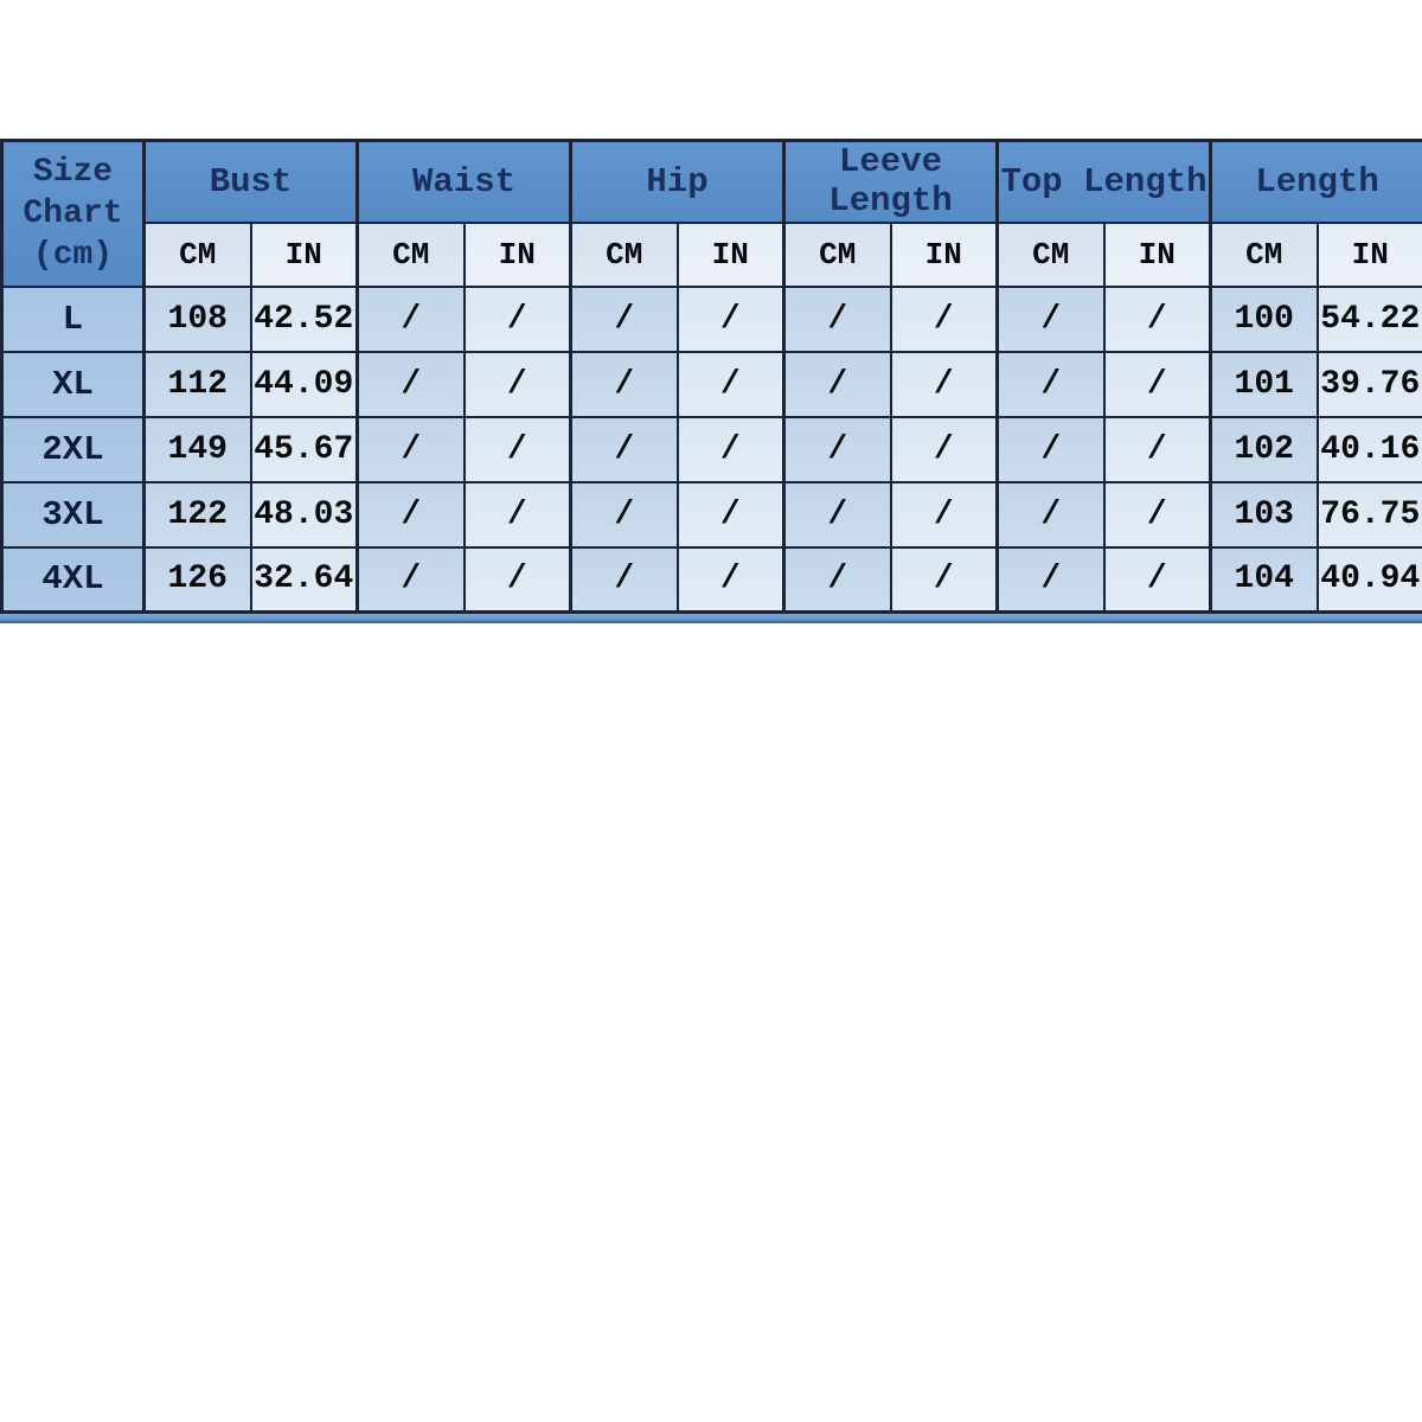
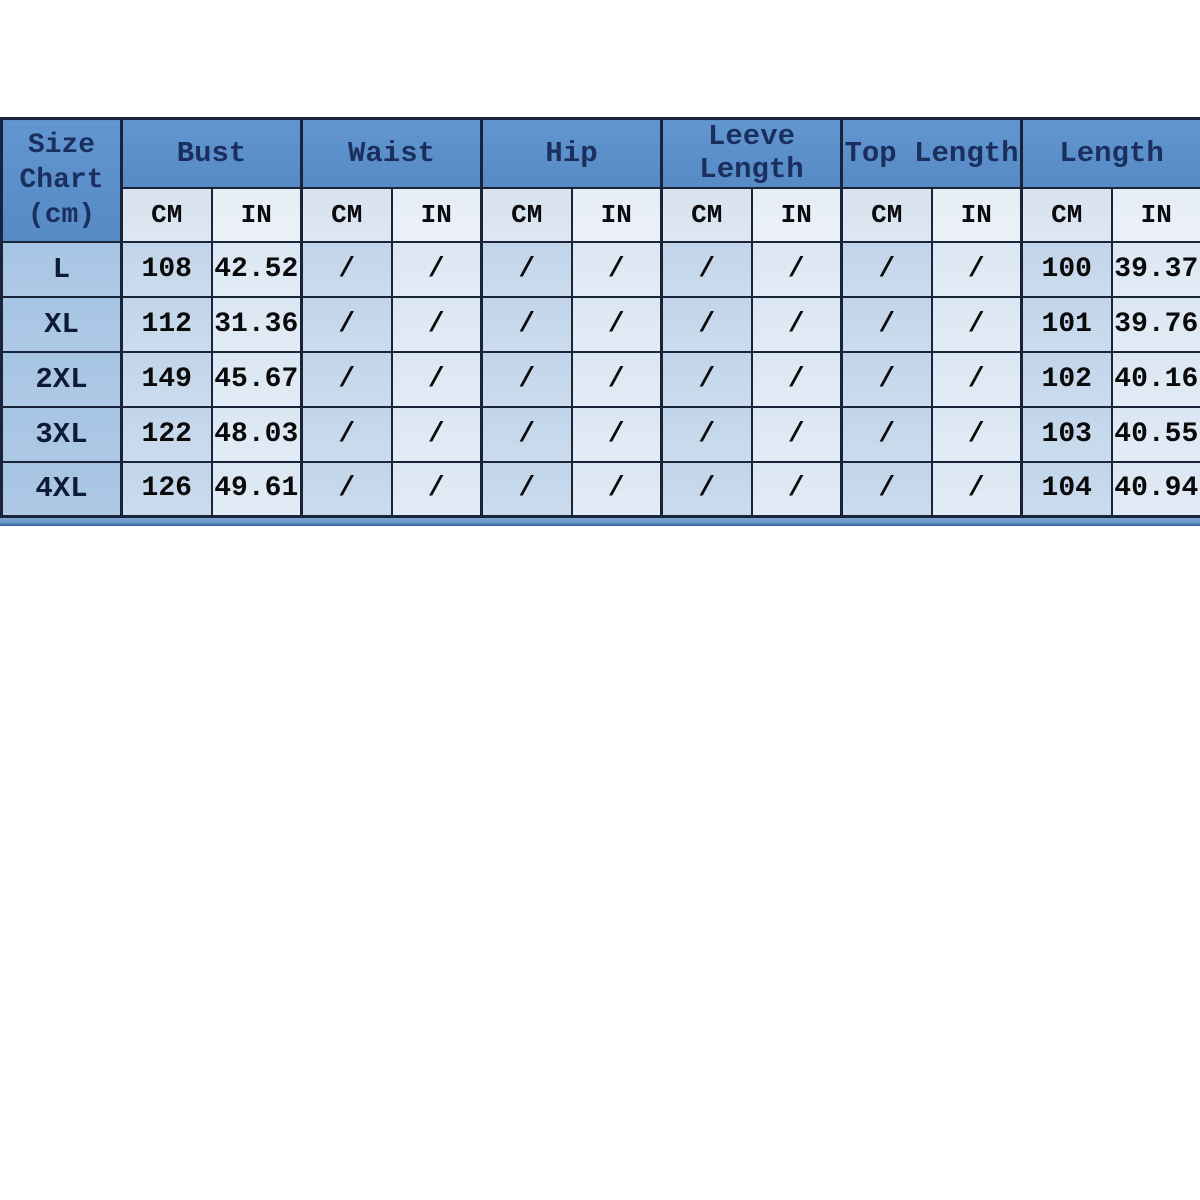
  Size Chart (cm)	Bust	Waist	Hip	Leeve Length	Top Length	Length
  CM	IN	CM	IN	CM	IN	CM	IN	CM	IN	CM	IN
- L	108	42.52	/	/	/	/	/	/	/	/	100	54.22
+ L	108	42.52	/	/	/	/	/	/	/	/	100	39.37
- XL	112	44.09	/	/	/	/	/	/	/	/	101	39.76
+ XL	112	31.36	/	/	/	/	/	/	/	/	101	39.76
  2XL	149	45.67	/	/	/	/	/	/	/	/	102	40.16
- 3XL	122	48.03	/	/	/	/	/	/	/	/	103	76.75
+ 3XL	122	48.03	/	/	/	/	/	/	/	/	103	40.55
- 4XL	126	32.64	/	/	/	/	/	/	/	/	104	40.94
+ 4XL	126	49.61	/	/	/	/	/	/	/	/	104	40.94
